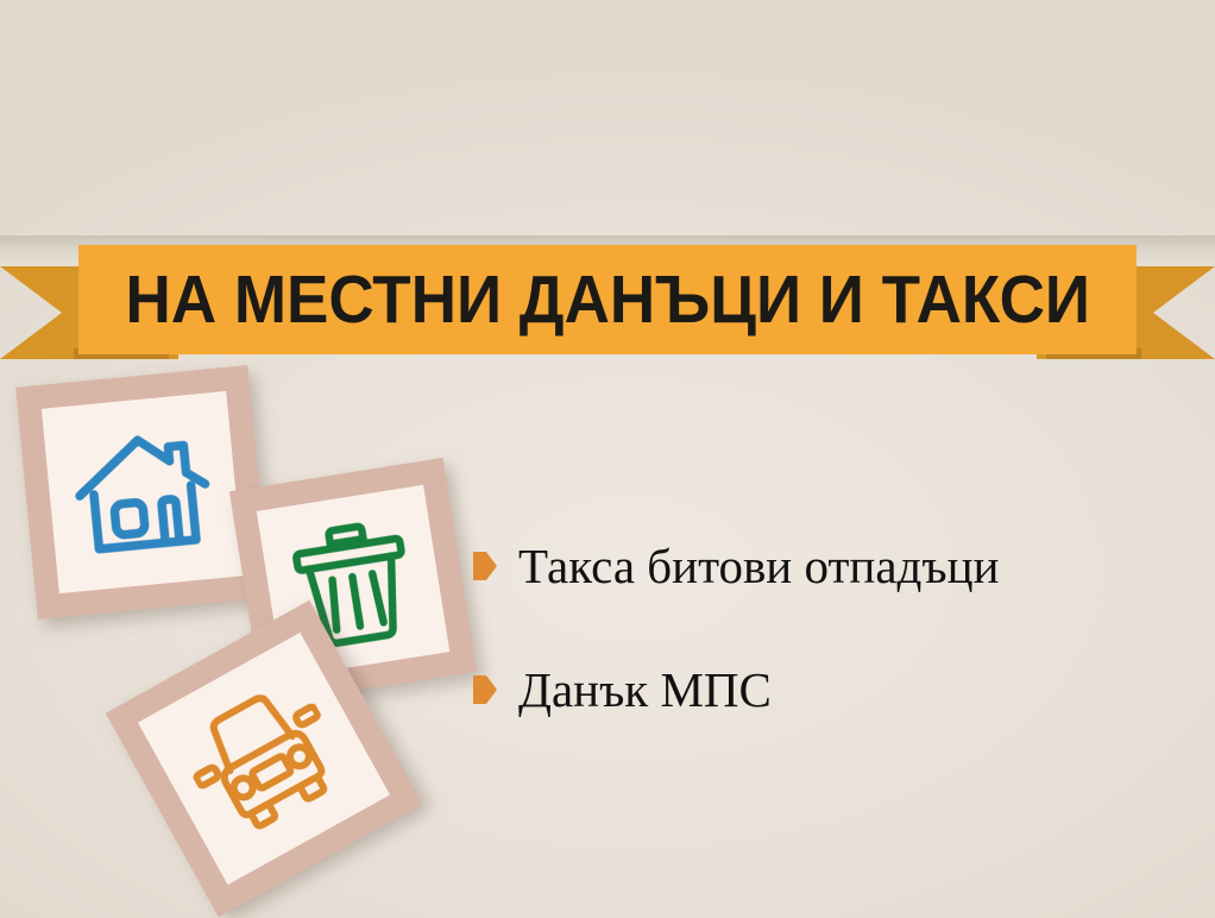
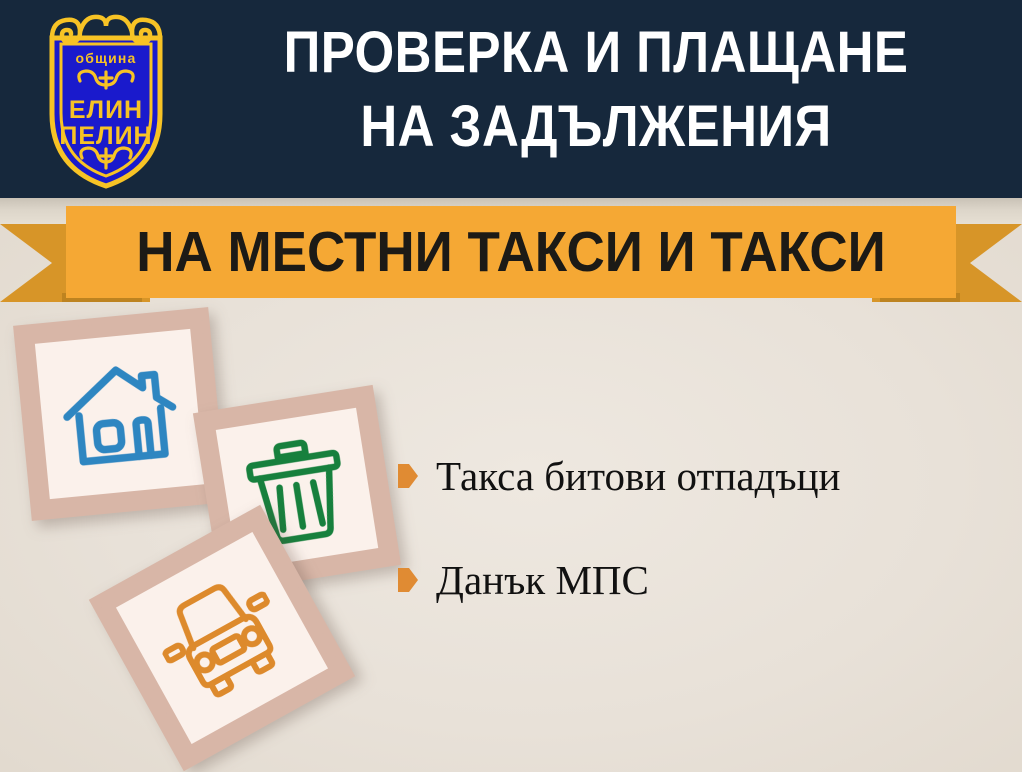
+ община
+ ЕЛИН
+ ПЕЛИН
+ ПРОВЕРКА И ПЛАЩАНЕ
+ НА ЗАДЪЛЖЕНИЯ
- НА МЕСТНИ ДАНЪЦИ И ТАКСИ
+ НА МЕСТНИ ТАКСИ И ТАКСИ
  Такса битови отпадъци
  Данък МПС
